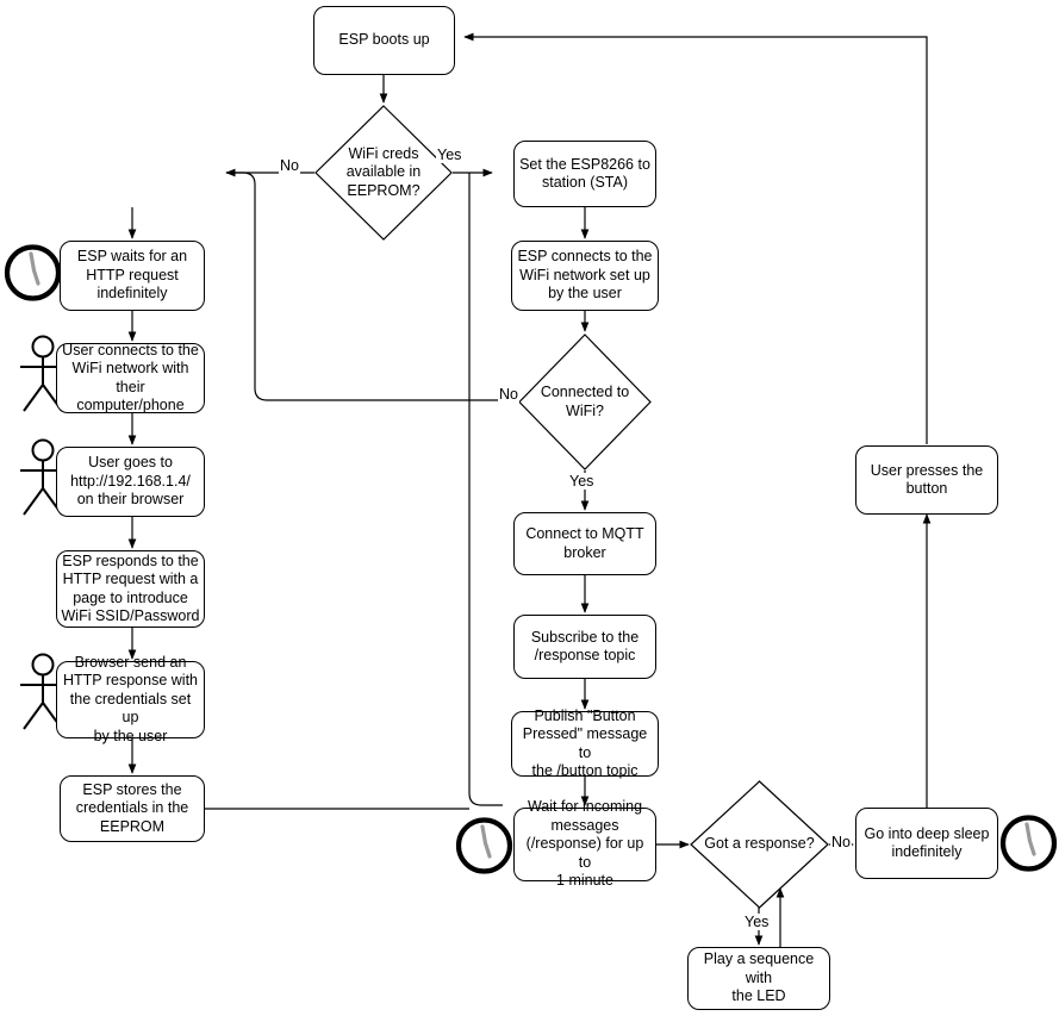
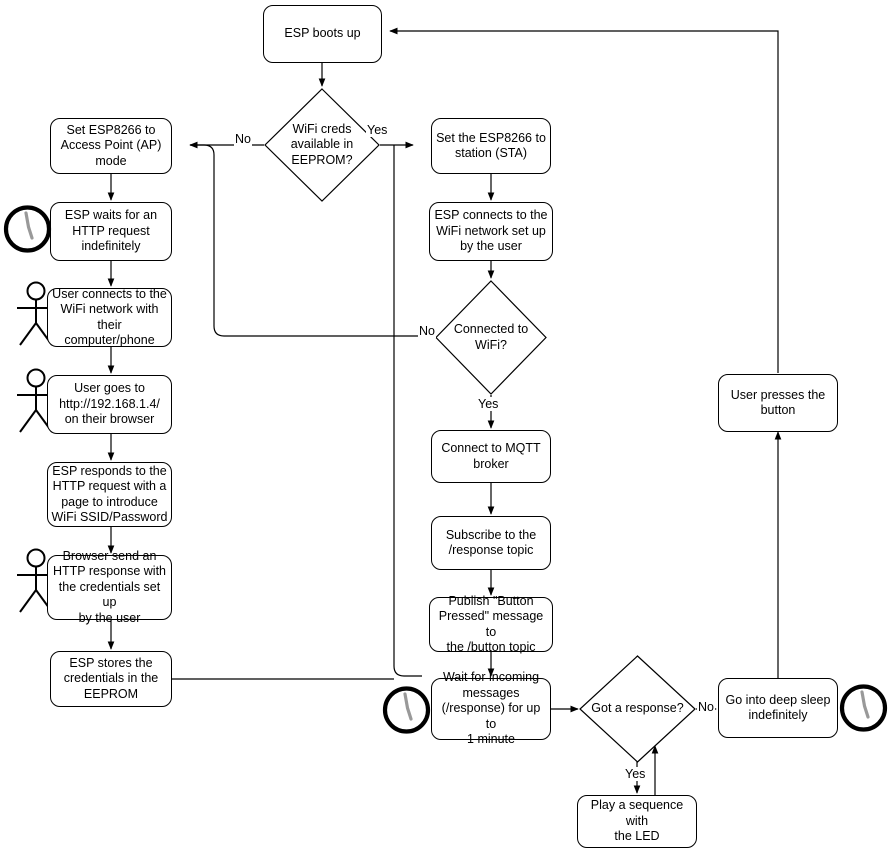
  ESP boots up
  WiFi creds
  available in
  EEPROM?
+ Set ESP8266 to
+ Access Point (AP)
+ mode
  ESP waits for an
  HTTP request
  indefinitely
  User connects to the
  WiFi network with
  their computer/phone
  User goes to
  http://192.168.1.4/
  on their browser
  ESP responds to the
  HTTP request with a
  page to introduce
  WiFi SSID/Password
  Browser send an
  HTTP response with
  the credentials set up
  by the user
  ESP stores the
  credentials in the
  EEPROM
  Set the ESP8266 to
  station (STA)
  ESP connects to the
  WiFi network set up
  by the user
  Connected to
  WiFi?
  Connect to MQTT
  broker
  Subscribe to the
  /response topic
  Publish "Button
  Pressed" message to
  the /button topic
  Wait for incoming
  messages
  (/response) for up to
  1 minute
  Got a response?
  Go into deep sleep
  indefinitely
  Play a sequence with
  the LED
  User presses the
  button
  No
  Yes
  No
  Yes
  No
  Yes
